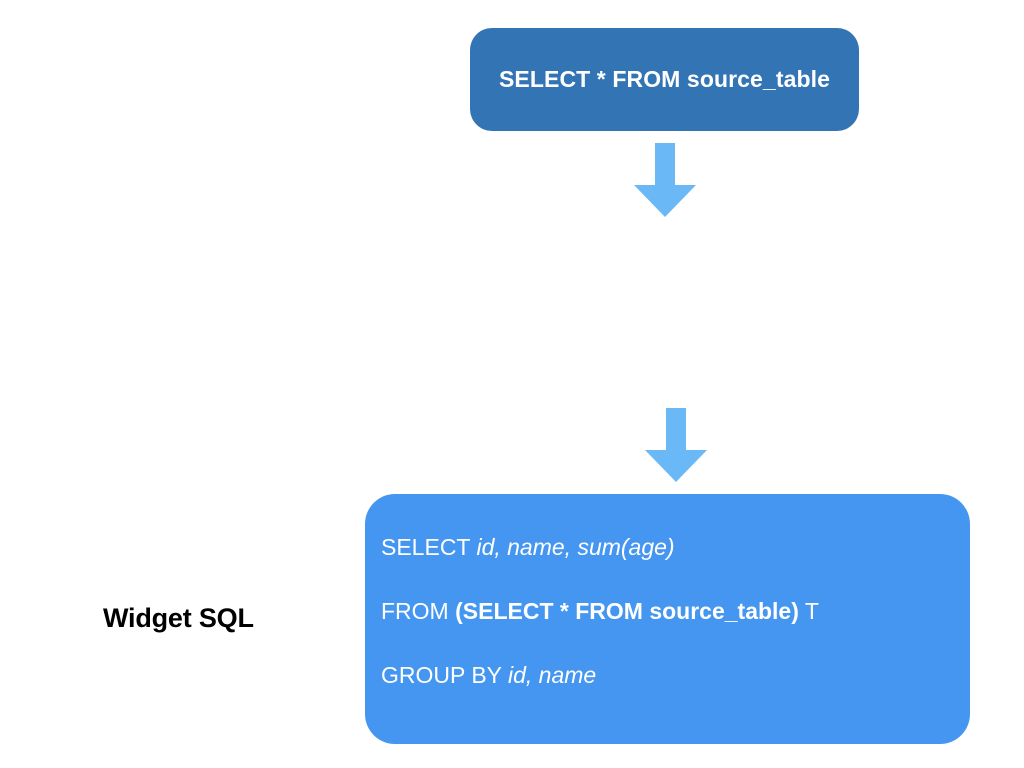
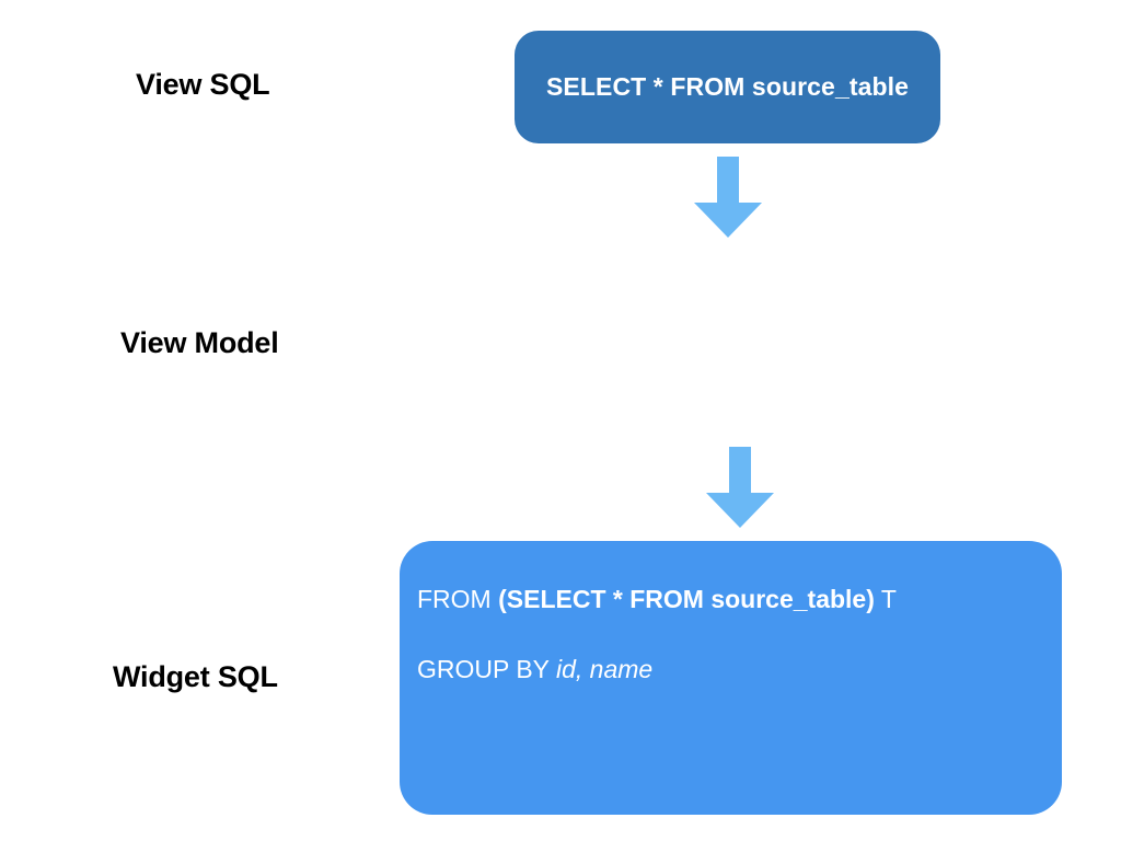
+ View SQL
+ View Model
  Widget SQL
  SELECT * FROM source_table
- SELECT id, name, sum(age)
  FROM (SELECT * FROM source_table) T
  GROUP BY id, name
